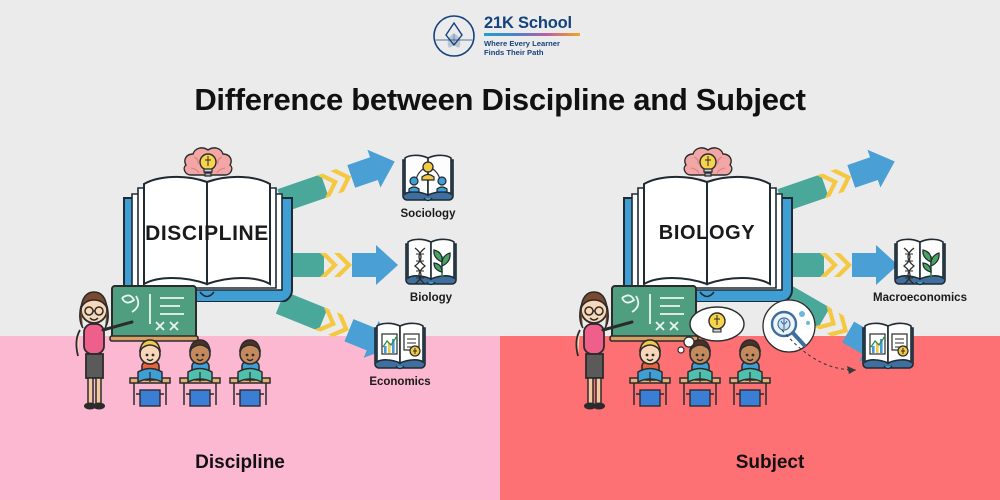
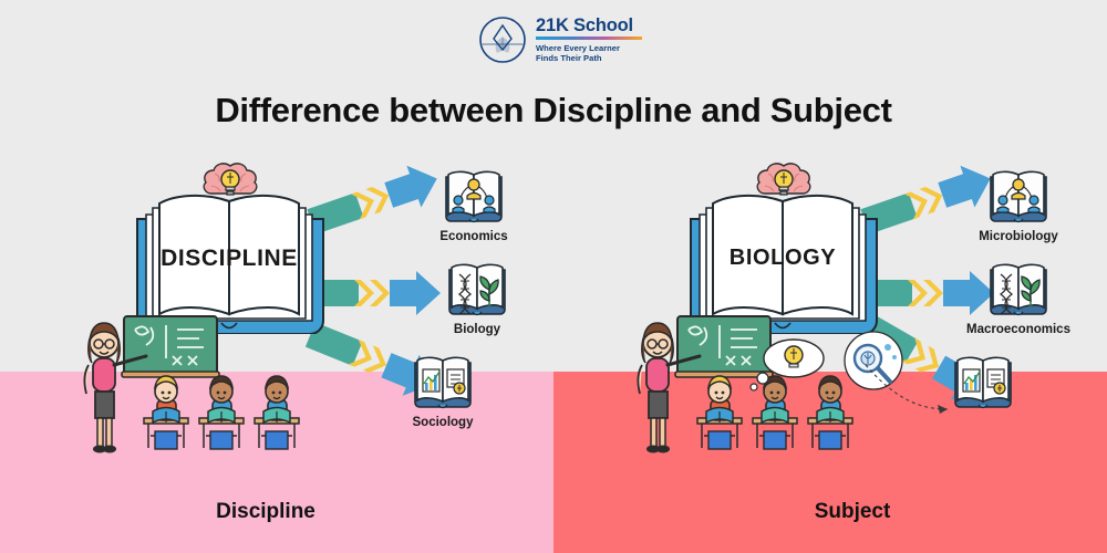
  21K School
  Where Every Learner
  Finds Their Path
  Difference between Discipline and Subject
  DISCIPLINE
- Sociology
+ Economics
  Biology
- Economics
+ Sociology
  BIOLOGY
+ Microbiology
  Macroeconomics
  Discipline
  Subject
